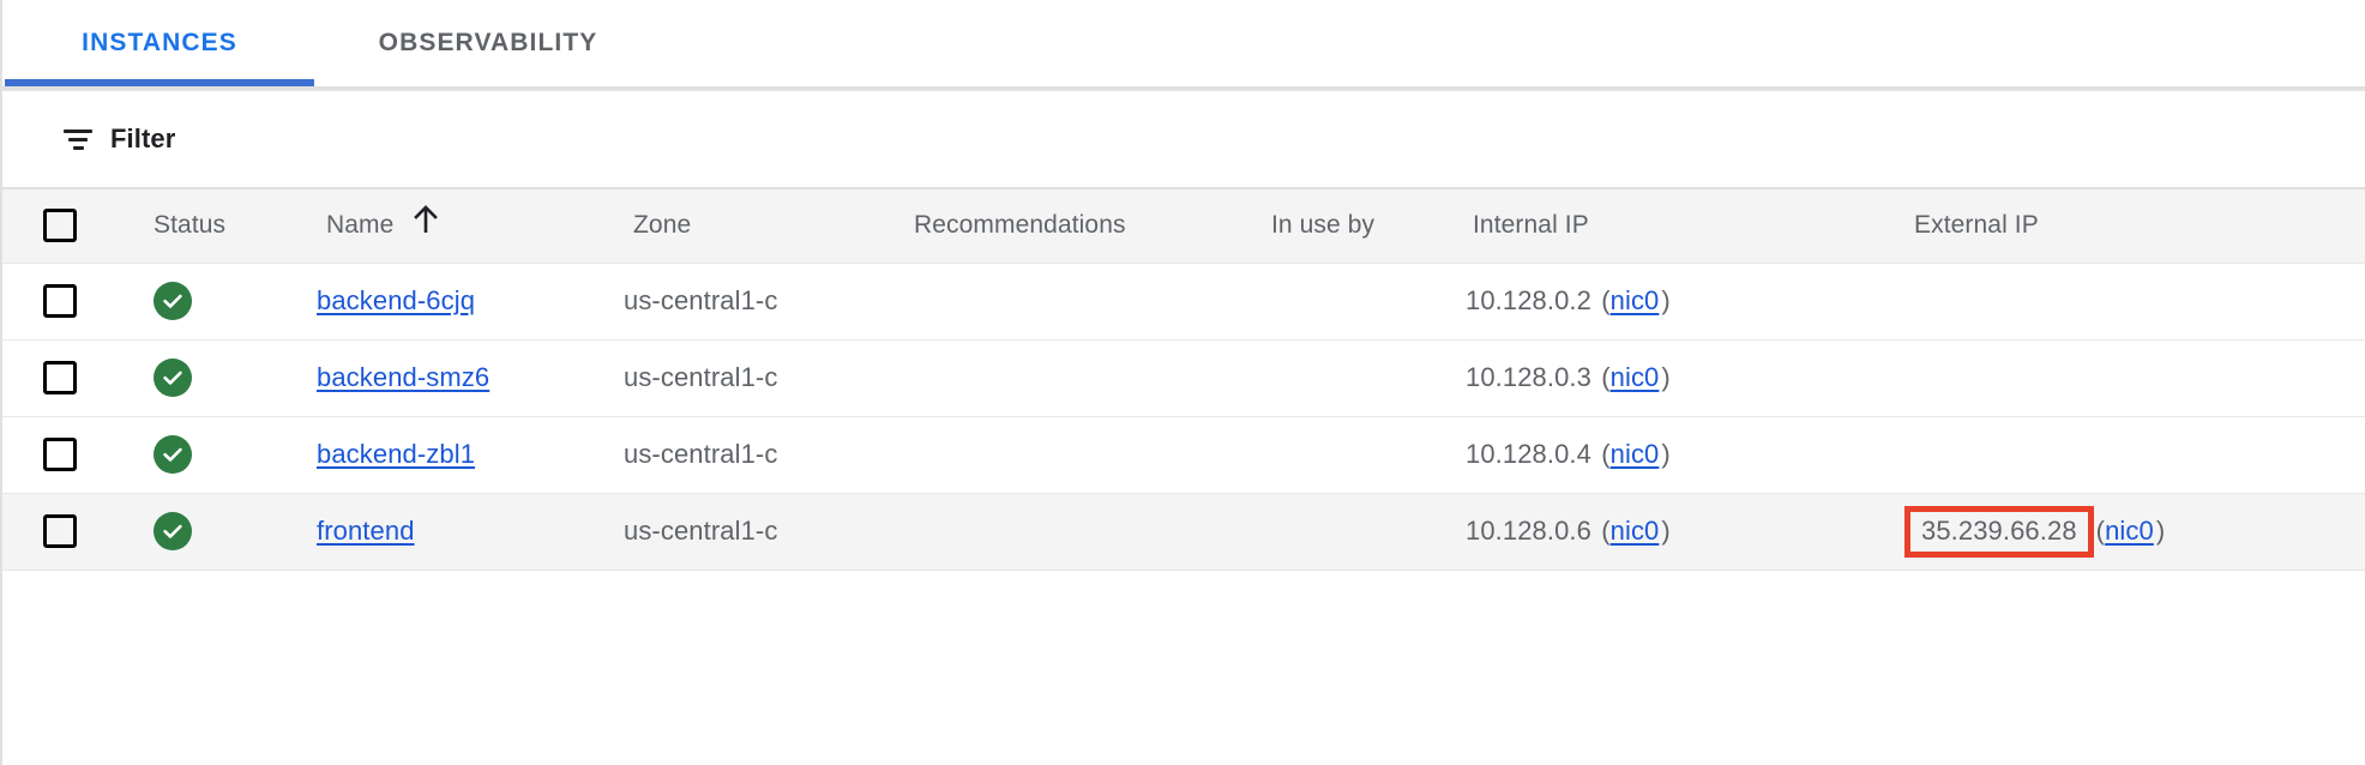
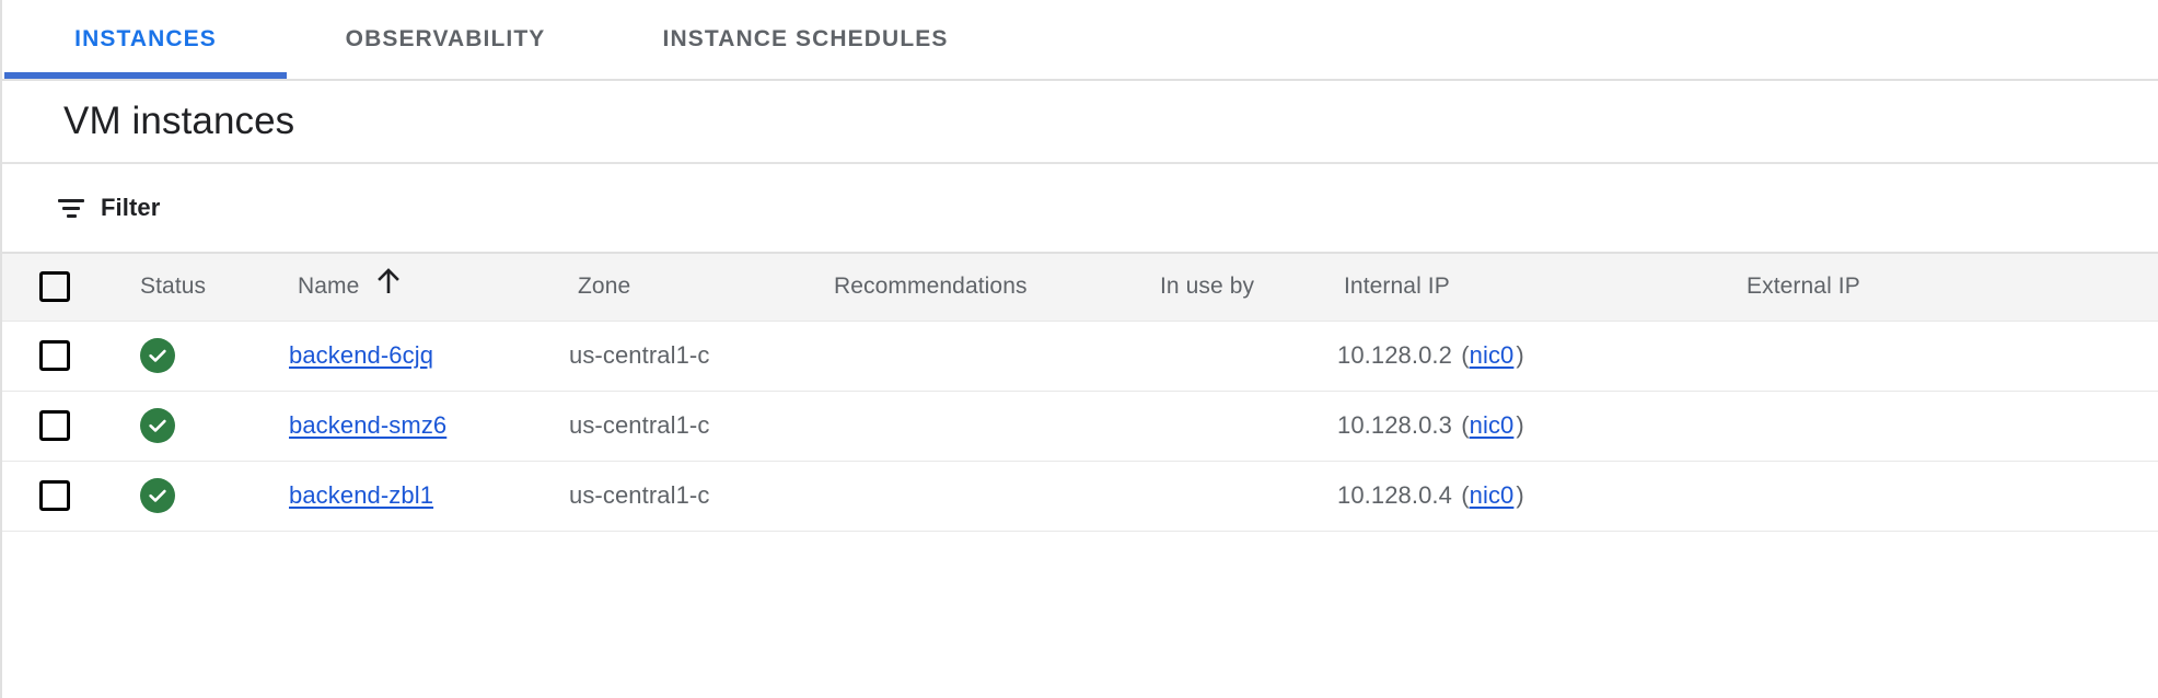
  INSTANCES
  OBSERVABILITY
+ INSTANCE SCHEDULES
+ VM instances
  Filter
  	Status	Name	Zone	Recommendations	In use by	Internal IP	External IP
  		backend-6cjq	us-central1-c			10.128.0.2 (nic0)
  		backend-smz6	us-central1-c			10.128.0.3 (nic0)
  		backend-zbl1	us-central1-c			10.128.0.4 (nic0)
- 		frontend	us-central1-c			10.128.0.6 (nic0)	35.239.66.28 (nic0)
